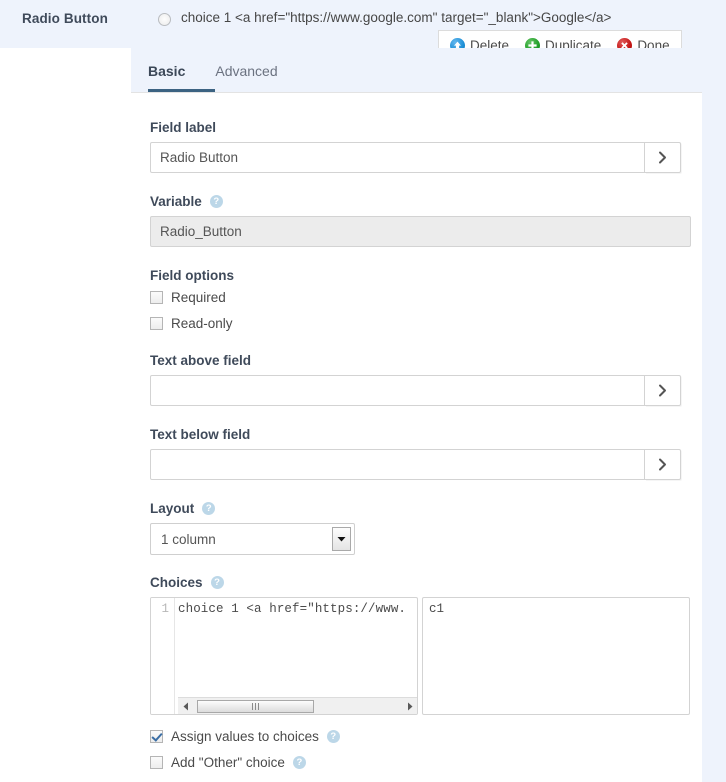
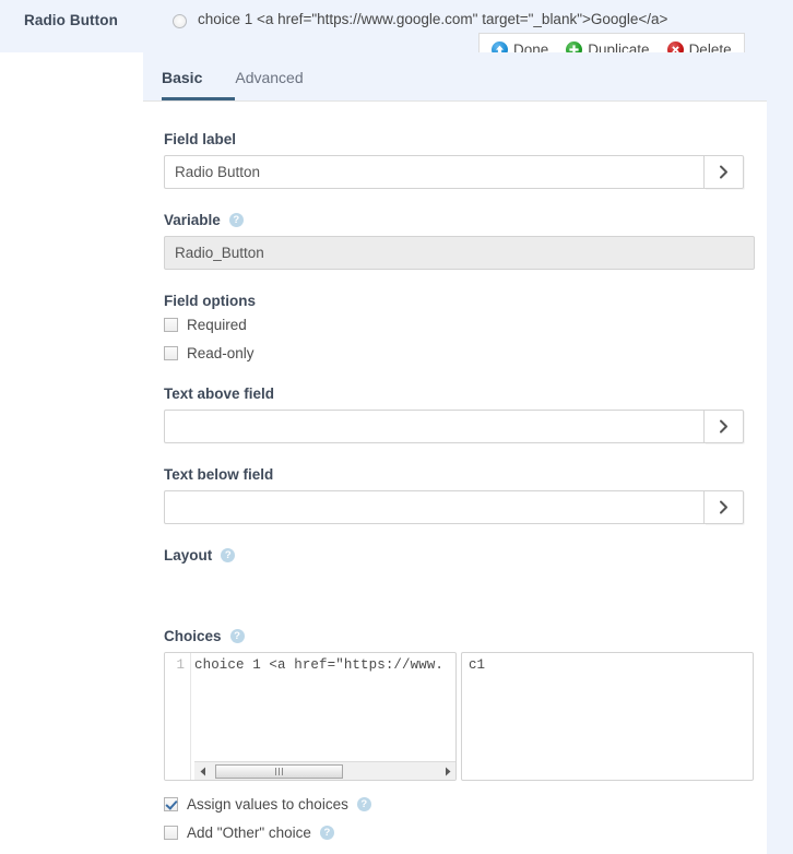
  Radio Button
  choice 1 <a href="https://www.google.com" target="_blank">Google</a>
- Delete
+ Done
  Duplicate
- Done
+ Delete
  Basic
  Advanced
  Field label
  Radio Button
  Variable
  ?
  Radio_Button
  Field options
  Required
  Read-only
  Text above field
  Text below field
  Layout
  ?
- 1 column
  Choices
  ?
  1
  choice 1 <a href="https://www.
  c1
  Assign values to choices
  ?
  Add "Other" choice
  ?
